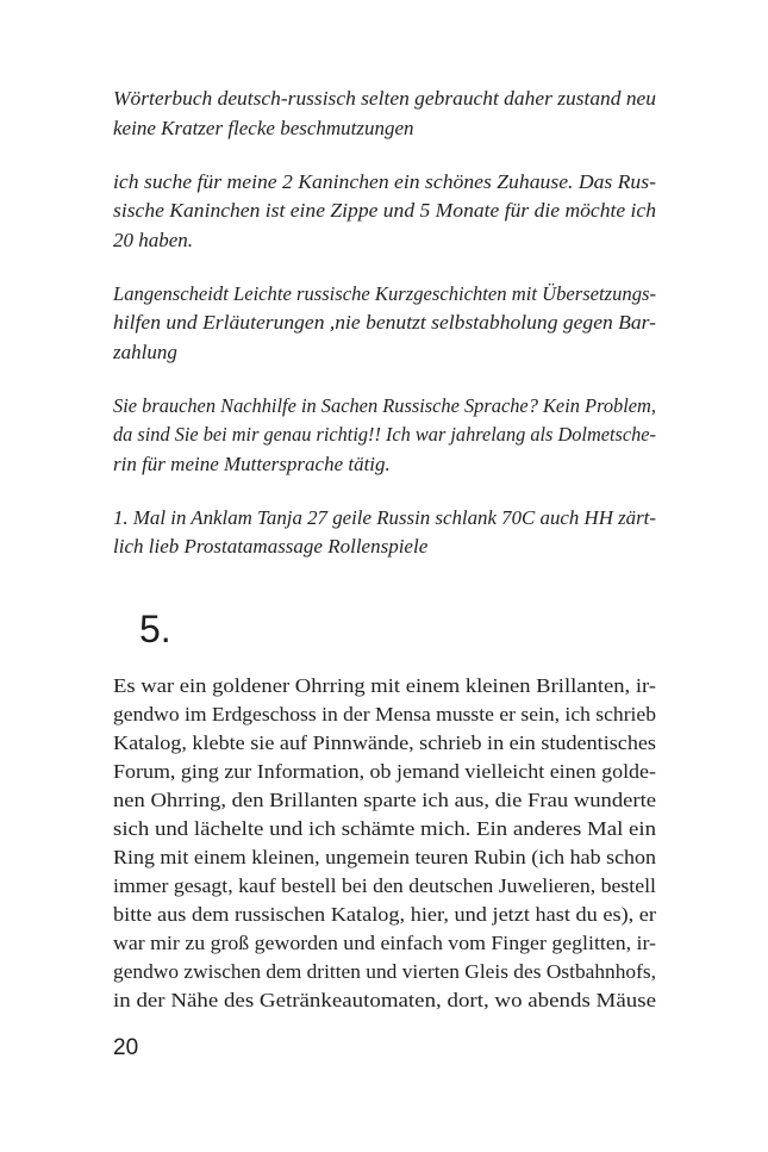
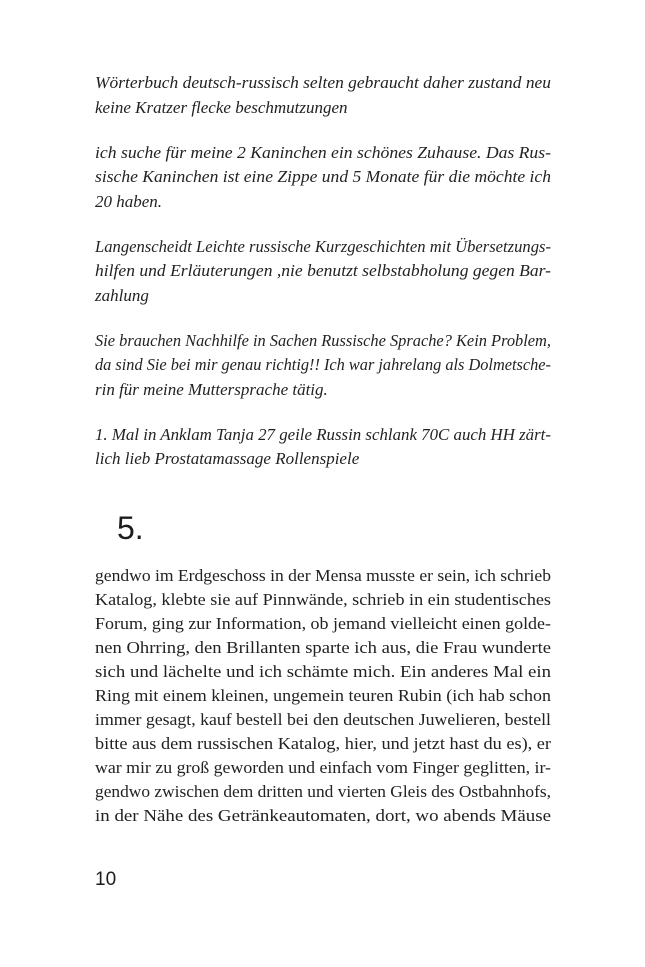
  Wörterbuch deutsch-russisch selten gebraucht daher zustand neu
  keine Kratzer flecke beschmutzungen
  ich suche für meine 2 Kaninchen ein schönes Zuhause. Das Rus-
  sische Kaninchen ist eine Zippe und 5 Monate für die möchte ich
  20 haben.
  Langenscheidt Leichte russische Kurzgeschichten mit Übersetzungs-
  hilfen und Erläuterungen ,nie benutzt selbstabholung gegen Bar-
  zahlung
  Sie brauchen Nachhilfe in Sachen Russische Sprache? Kein Problem,
  da sind Sie bei mir genau richtig!! Ich war jahrelang als Dolmetsche-
  rin für meine Muttersprache tätig.
  1. Mal in Anklam Tanja 27 geile Russin schlank 70C auch HH zärt-
  lich lieb Prostatamassage Rollenspiele
  5.
- Es war ein goldener Ohrring mit einem kleinen Brillanten, ir-
  gendwo im Erdgeschoss in der Mensa musste er sein, ich schrieb
  Katalog, klebte sie auf Pinnwände, schrieb in ein studentisches
  Forum, ging zur Information, ob jemand vielleicht einen golde-
  nen Ohrring, den Brillanten sparte ich aus, die Frau wunderte
  sich und lächelte und ich schämte mich. Ein anderes Mal ein
  Ring mit einem kleinen, ungemein teuren Rubin (ich hab schon
  immer gesagt, kauf bestell bei den deutschen Juwelieren, bestell
  bitte aus dem russischen Katalog, hier, und jetzt hast du es), er
  war mir zu groß geworden und einfach vom Finger geglitten, ir-
  gendwo zwischen dem dritten und vierten Gleis des Ostbahnhofs,
  in der Nähe des Getränkeautomaten, dort, wo abends Mäuse
- 20
+ 10
